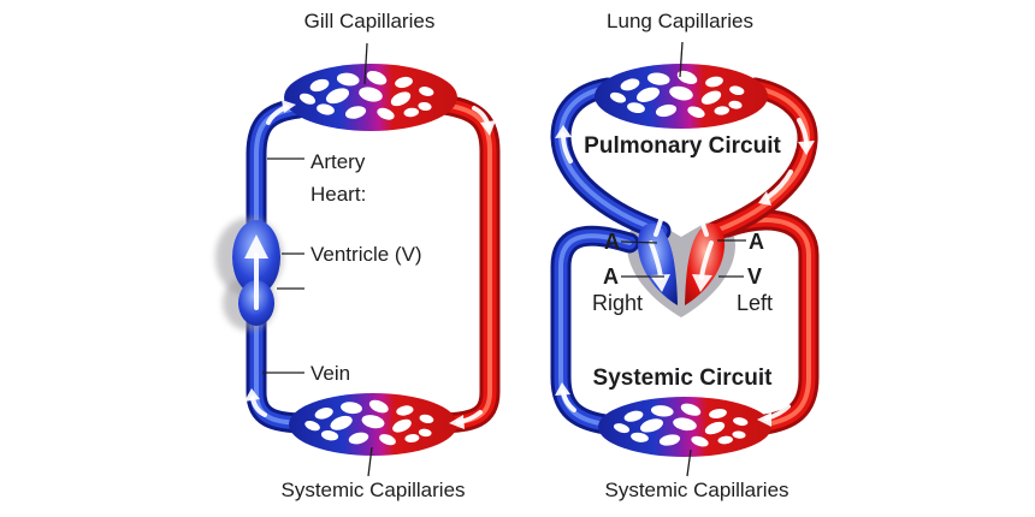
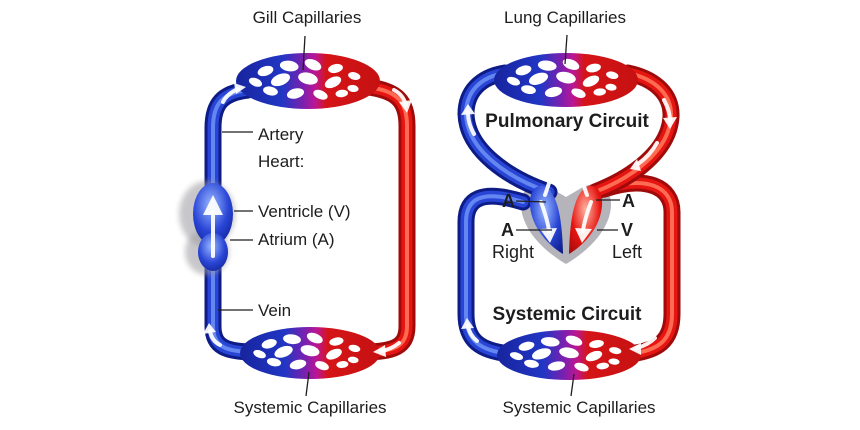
  Gill Capillaries
  Artery
  Heart:
  Ventricle (V)
+ Atrium (A)
  Vein
  Systemic Capillaries
  Lung Capillaries
  Pulmonary Circuit
  A
  A
  A
  V
  Right
  Left
  Systemic Circuit
  Systemic Capillaries
